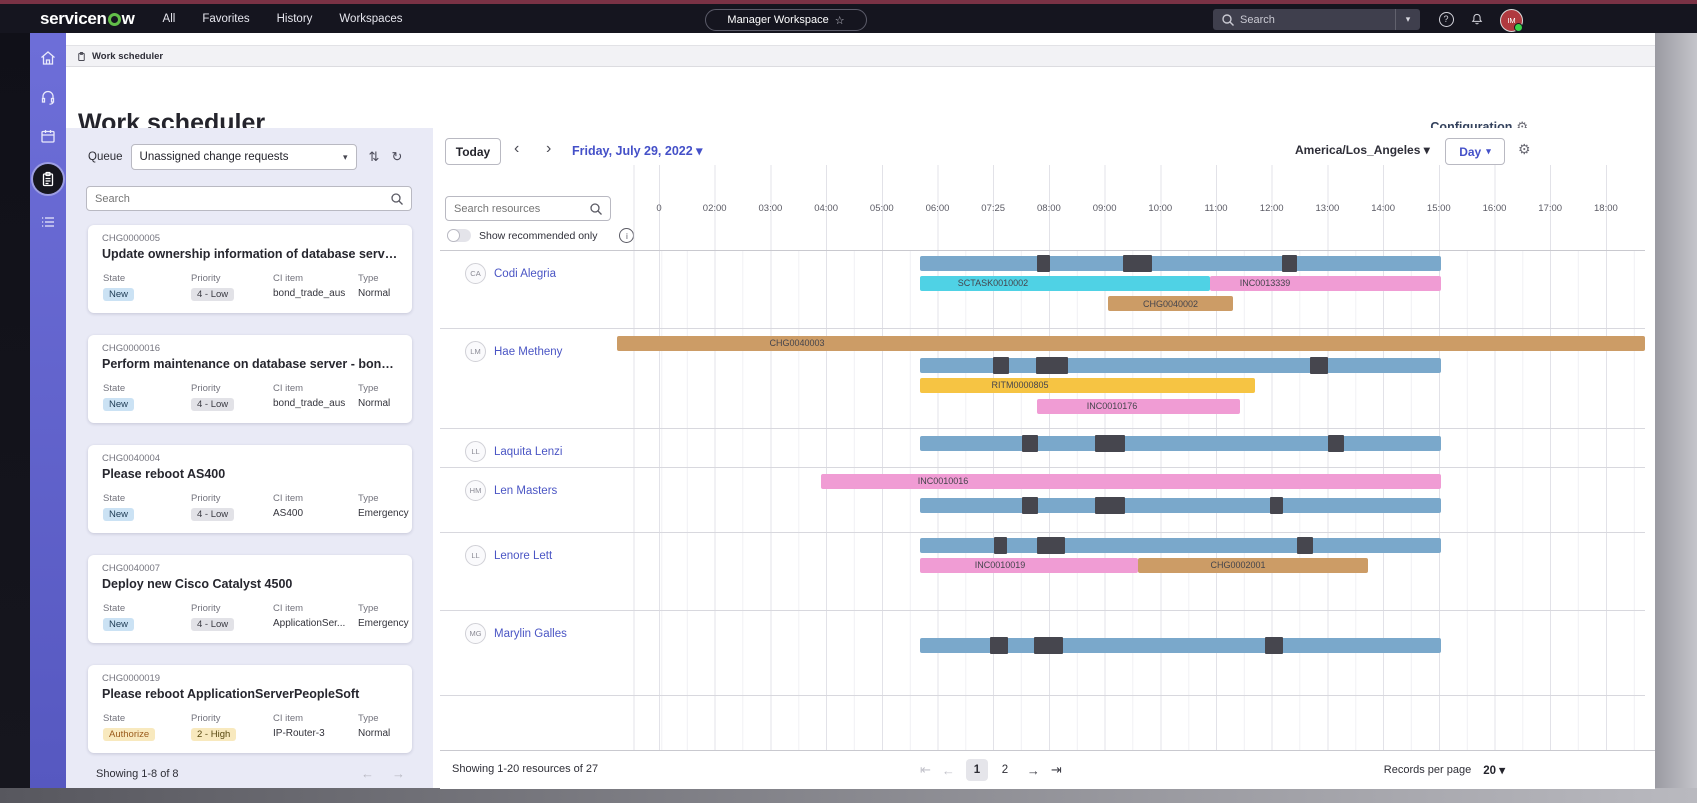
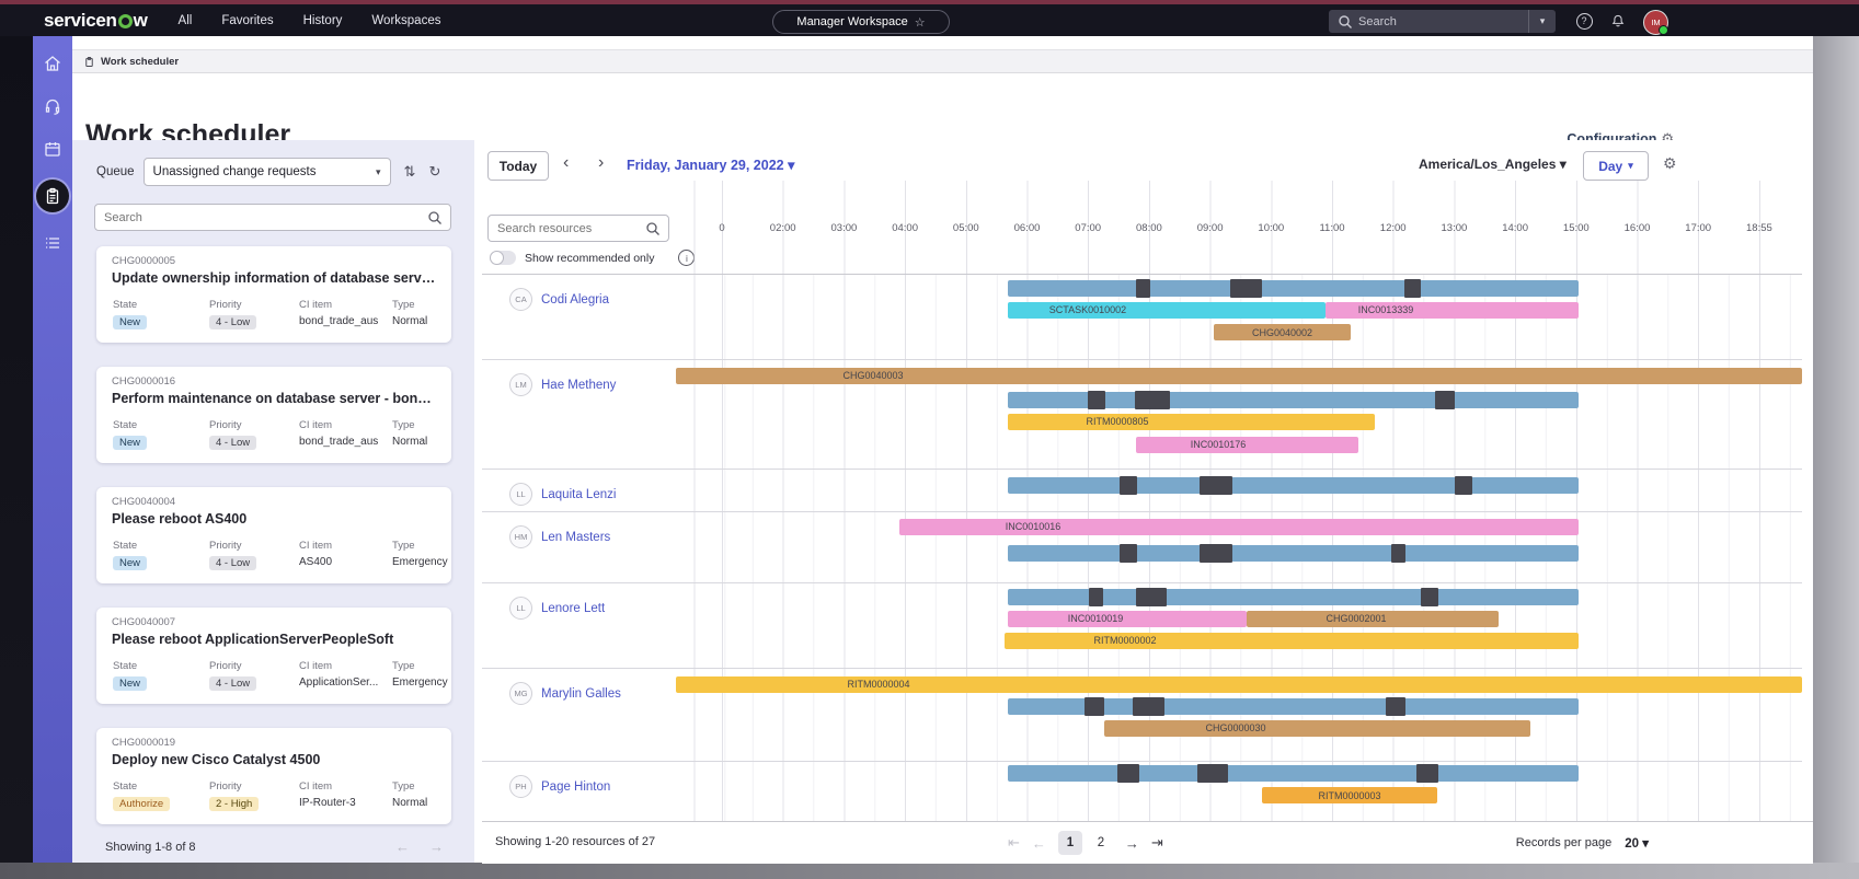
  servicen
  w
  All
  Favorites
  History
  Workspaces
  Manager Workspace
  ☆
  Search
  ▾
  ?
  IM
  Work scheduler
  Work scheduler
  Configuration
  ⚙
  Queue
  Unassigned change requests
  ▾
  ⇅
  ↻
  Search
  CHG0000005
  Update ownership information of database server
  State
  New
  Priority
  4 - Low
  CI item
  bond_trade_aus
  Type
  Normal
  CHG0000016
  Perform maintenance on database server - bond_t
  State
  New
  Priority
  4 - Low
  CI item
  bond_trade_aus
  Type
  Normal
  CHG0040004
  Please reboot AS400
  State
  New
  Priority
  4 - Low
  CI item
  AS400
  Type
  Emergency
  CHG0040007
- Deploy new Cisco Catalyst 4500
+ Please reboot ApplicationServerPeopleSoft
  State
  New
  Priority
  4 - Low
  CI item
  ApplicationSer...
  Type
  Emergency
  CHG0000019
- Please reboot ApplicationServerPeopleSoft
+ Deploy new Cisco Catalyst 4500
  State
  Authorize
  Priority
  2 - High
  CI item
  IP-Router-3
  Type
  Normal
  Showing 1-8 of 8
  ←
  →
  Today
  ‹
  ›
- Friday, July 29, 2022 ▾
+ Friday, January 29, 2022 ▾
  America/Los_Angeles ▾
  Day
  ▾
  ⚙
  Search resources
  Show recommended only
  0
  02:00
  03:00
  04:00
  05:00
  06:00
- 07:25
+ 07:00
  08:00
  09:00
  10:00
  11:00
  12:00
  13:00
  14:00
  15:00
  16:00
  17:00
- 18:00
+ 18:55
  CA
  Codi Alegria
  SCTASK0010002
  INC0013339
  CHG0040002
  LM
  Hae Metheny
  CHG0040003
  RITM0000805
  INC0010176
  LL
  Laquita Lenzi
  HM
  Len Masters
  INC0010016
  LL
  Lenore Lett
  INC0010019
  CHG0002001
+ RITM0000002
  MG
  Marylin Galles
+ RITM0000004
+ CHG0000030
+ PH
+ Page Hinton
+ RITM0000003
  Showing 1-20 resources of 27
  ⇤
  ←
  1
  2
  →
  ⇥
  Records per page
  20 ▾
